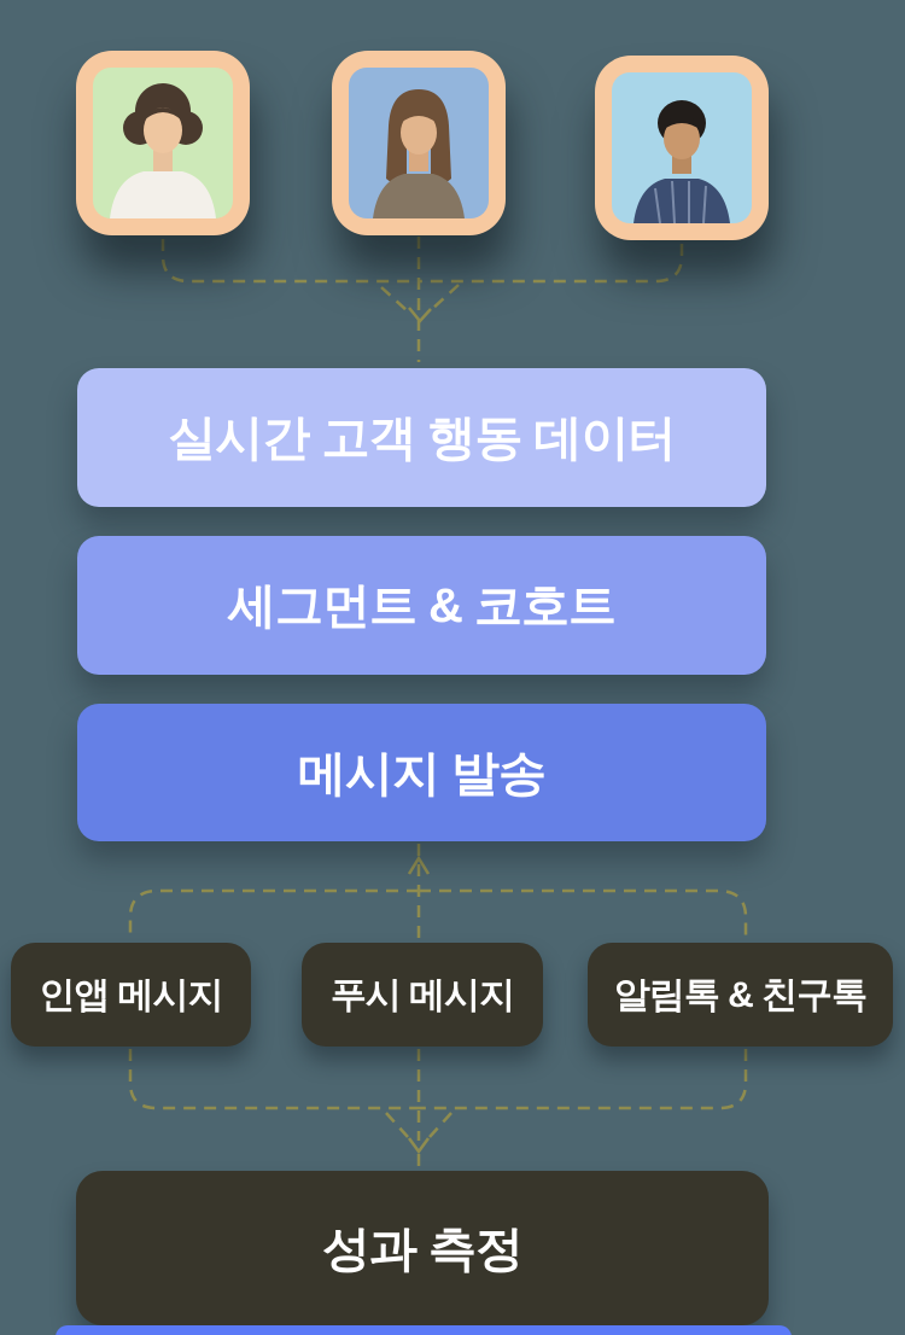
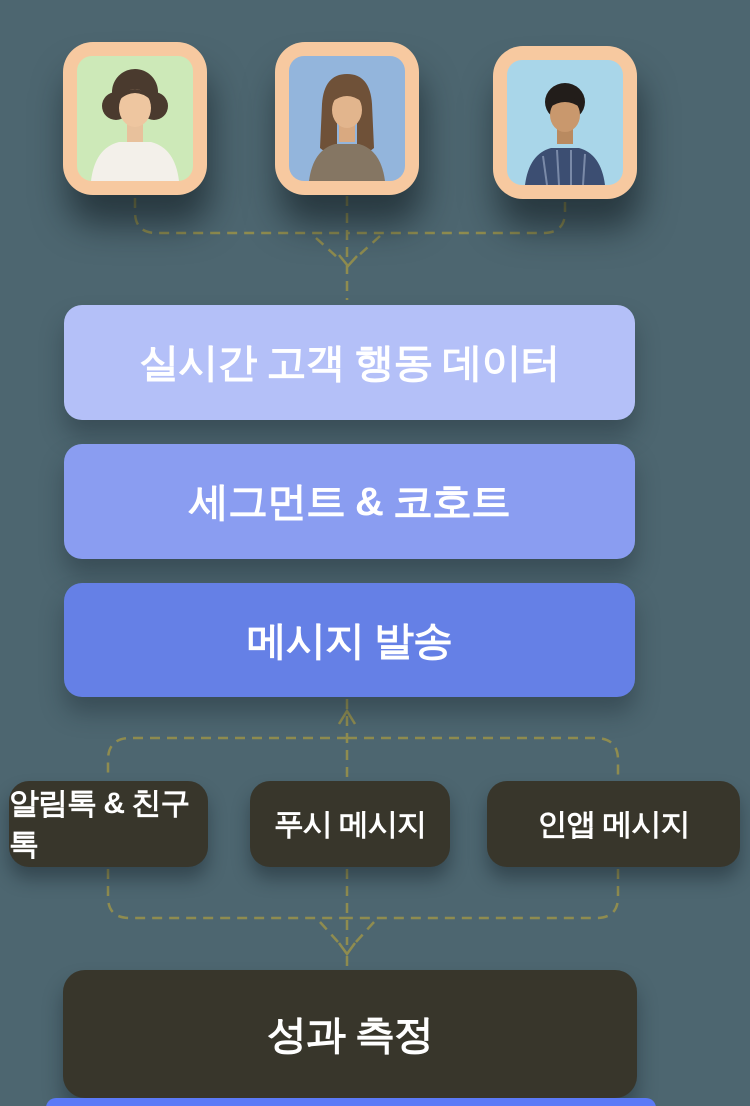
  실시간 고객 행동 데이터
  세그먼트 & 코호트
  메시지 발송
- 인앱 메시지
+ 알림톡 & 친구톡
  푸시 메시지
- 알림톡 & 친구톡
+ 인앱 메시지
  성과 측정
